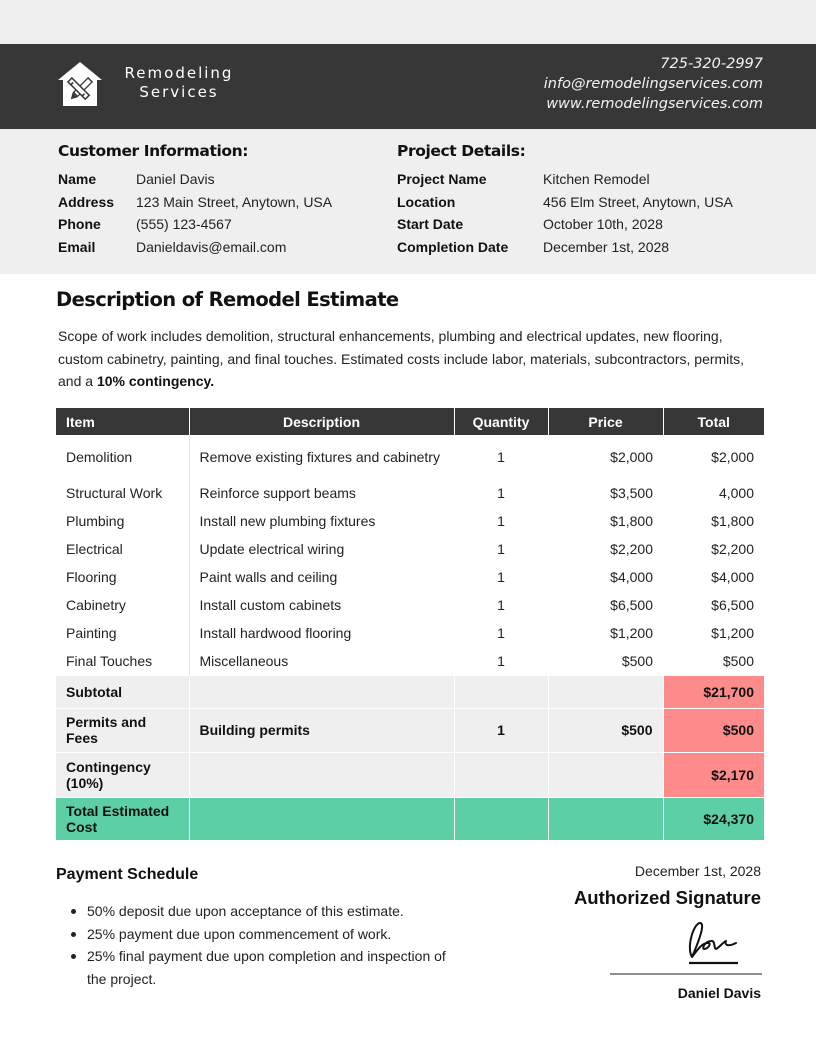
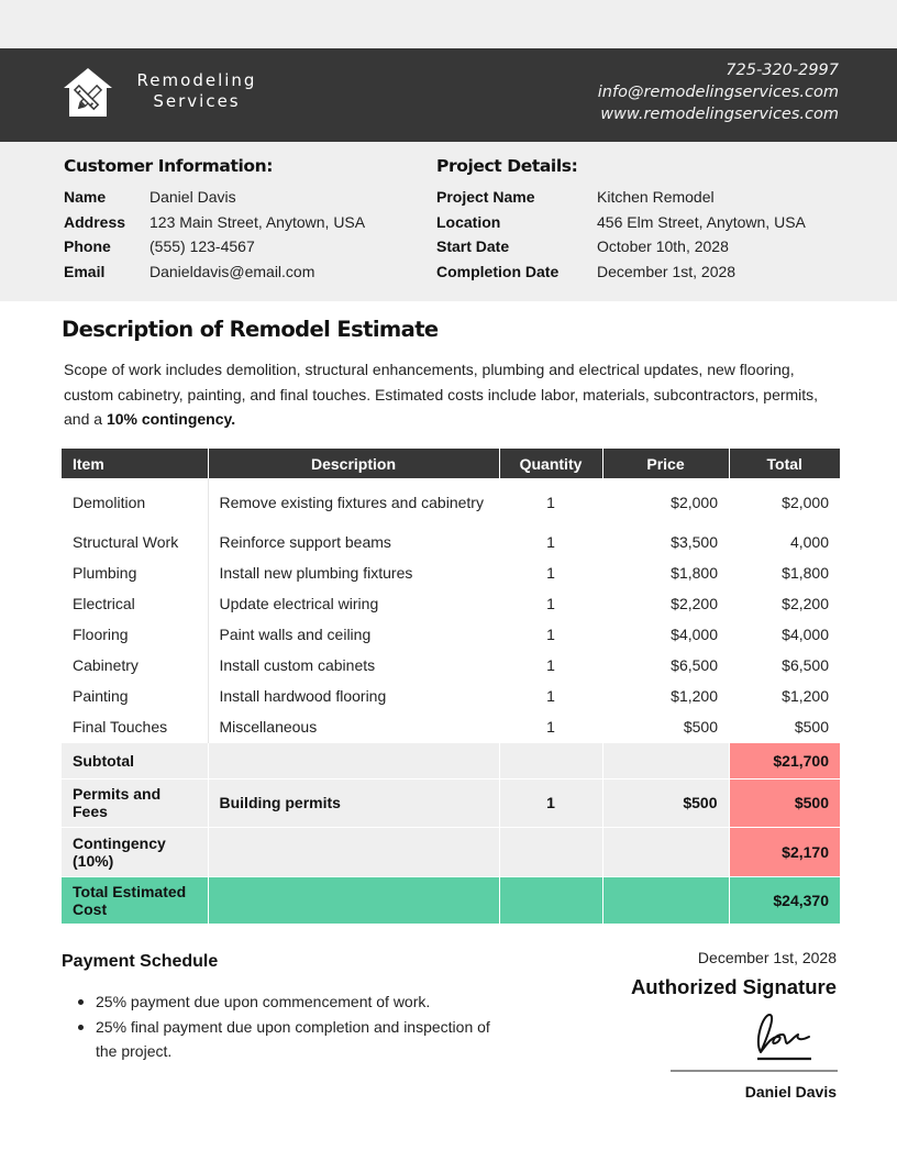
  Remodeling
  Services
  725-320-2997
  info@remodelingservices.com
  www.remodelingservices.com
  Customer Information:
  Name
  Daniel Davis
  Address
  123 Main Street, Anytown, USA
  Phone
  (555) 123-4567
  Email
  Danieldavis@email.com
  Project Details:
  Project Name
  Kitchen Remodel
  Location
  456 Elm Street, Anytown, USA
  Start Date
  October 10th, 2028
  Completion Date
  December 1st, 2028
  Description of Remodel Estimate
  Scope of work includes demolition, structural enhancements, plumbing and electrical updates, new flooring, custom cabinetry, painting, and final touches. Estimated costs include labor, materials, subcontractors, permits, and a 10% contingency.
  Item	Description	Quantity	Price	Total
  Demolition	Remove existing fixtures and cabinetry	1	$2,000	$2,000
  Structural Work	Reinforce support beams	1	$3,500	4,000
  Plumbing	Install new plumbing fixtures	1	$1,800	$1,800
  Electrical	Update electrical wiring	1	$2,200	$2,200
  Flooring	Paint walls and ceiling	1	$4,000	$4,000
  Cabinetry	Install custom cabinets	1	$6,500	$6,500
  Painting	Install hardwood flooring	1	$1,200	$1,200
  Final Touches	Miscellaneous	1	$500	$500
  Subtotal				$21,700
  Permits and Fees	Building permits	1	$500	$500
  Contingency (10%)				$2,170
  Total Estimated Cost				$24,370
  Payment Schedule
- 50% deposit due upon acceptance of this estimate.
  25% payment due upon commencement of work.
  25% final payment due upon completion and inspection of the project.
  December 1st, 2028
  Authorized Signature
  Daniel Davis
